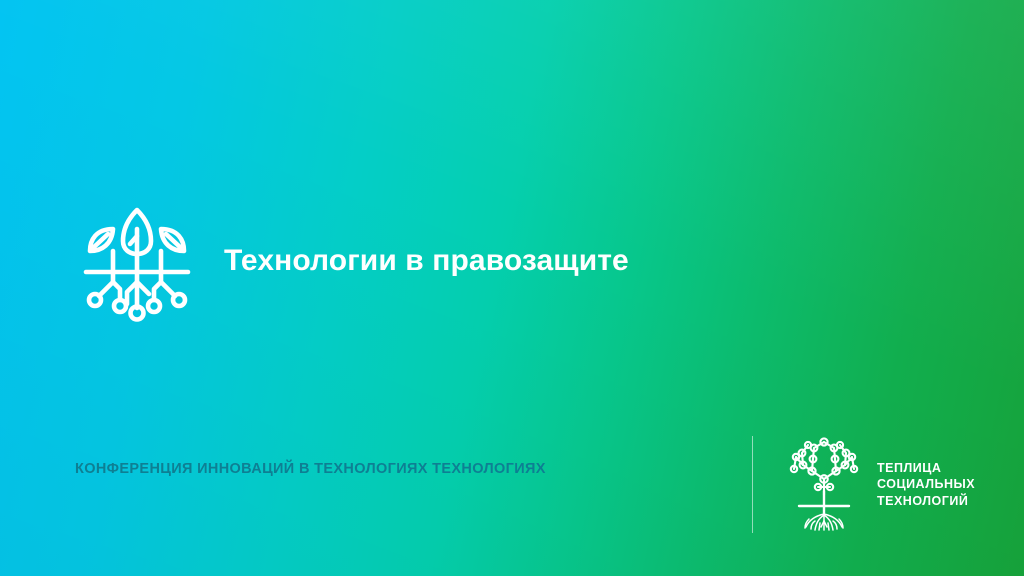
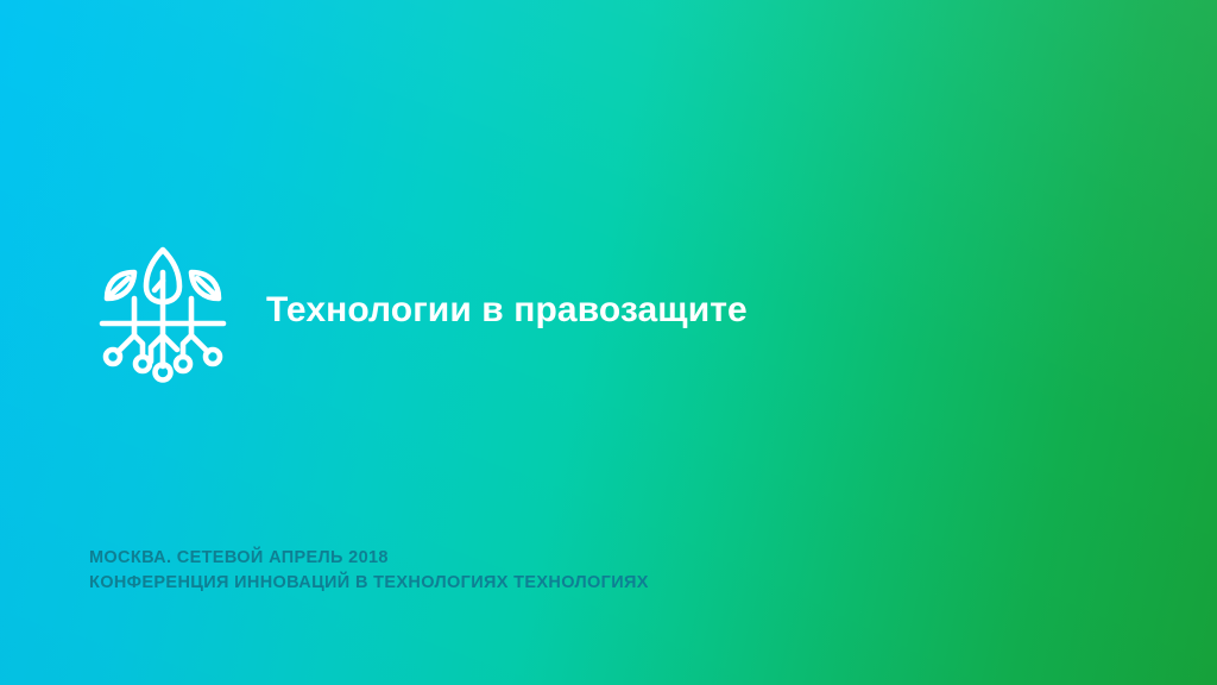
  Технологии в правозащите
+ МОСКВА. СЕТЕВОЙ АПРЕЛЬ 2018
  КОНФЕРЕНЦИЯ ИННОВАЦИЙ В ТЕХНОЛОГИЯХ ТЕХНОЛОГИЯХ
- ТЕПЛИЦА
- СОЦИАЛЬНЫХ
- ТЕХНОЛОГИЙ
